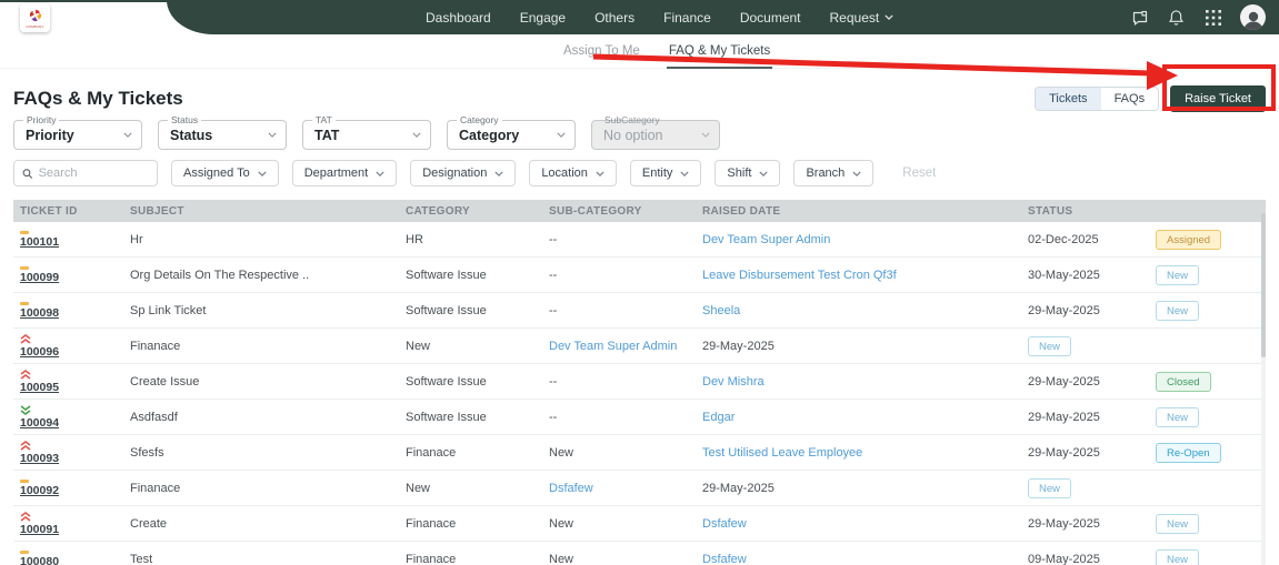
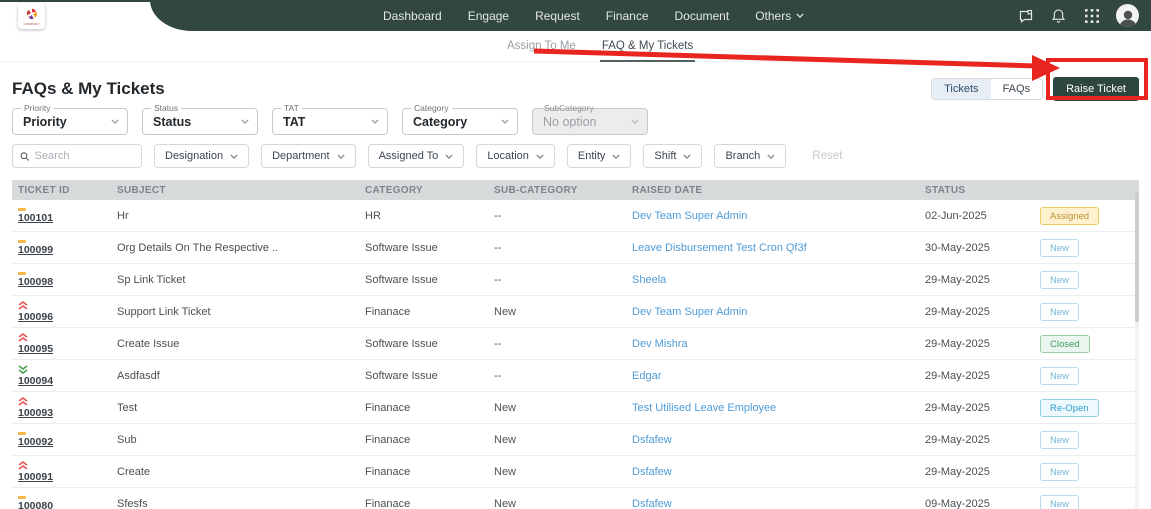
  Dashboard
  Engage
- Others
+ Request
  Finance
  Document
- Request
+ Others
  Assign To Me
  FAQ & My Tickets
  FAQs & My Tickets
  Tickets
  FAQs
  Raise Ticket
  Priority
  Priority
  Status
  Status
  TAT
  TAT
  Category
  Category
  SubCategory
  No option
  Search
- Assigned To
+ Designation
  Department
- Designation
+ Assigned To
  Location
  Entity
  Shift
  Branch
  Reset
  TICKET ID
  SUBJECT
  CATEGORY
  SUB-CATEGORY
  RAISED DATE
  STATUS
  100101
  Hr
  HR
  --
  Dev Team Super Admin
- 02-Dec-2025
+ 02-Jun-2025
  Assigned
  100099
  Org Details On The Respective ..
  Software Issue
  --
  Leave Disbursement Test Cron Qf3f
  30-May-2025
  New
  100098
  Sp Link Ticket
  Software Issue
  --
  Sheela
  29-May-2025
  New
  100096
+ Support Link Ticket
  Finanace
  New
  Dev Team Super Admin
  29-May-2025
  New
  100095
  Create Issue
  Software Issue
  --
  Dev Mishra
  29-May-2025
  Closed
  100094
  Asdfasdf
  Software Issue
  --
  Edgar
  29-May-2025
  New
  100093
- Sfesfs
+ Test
  Finanace
  New
  Test Utilised Leave Employee
  29-May-2025
  Re-Open
  100092
+ Sub
  Finanace
  New
  Dsfafew
  29-May-2025
  New
  100091
  Create
  Finanace
  New
  Dsfafew
  29-May-2025
  New
  100080
- Test
+ Sfesfs
  Finanace
  New
  Dsfafew
  09-May-2025
  New
